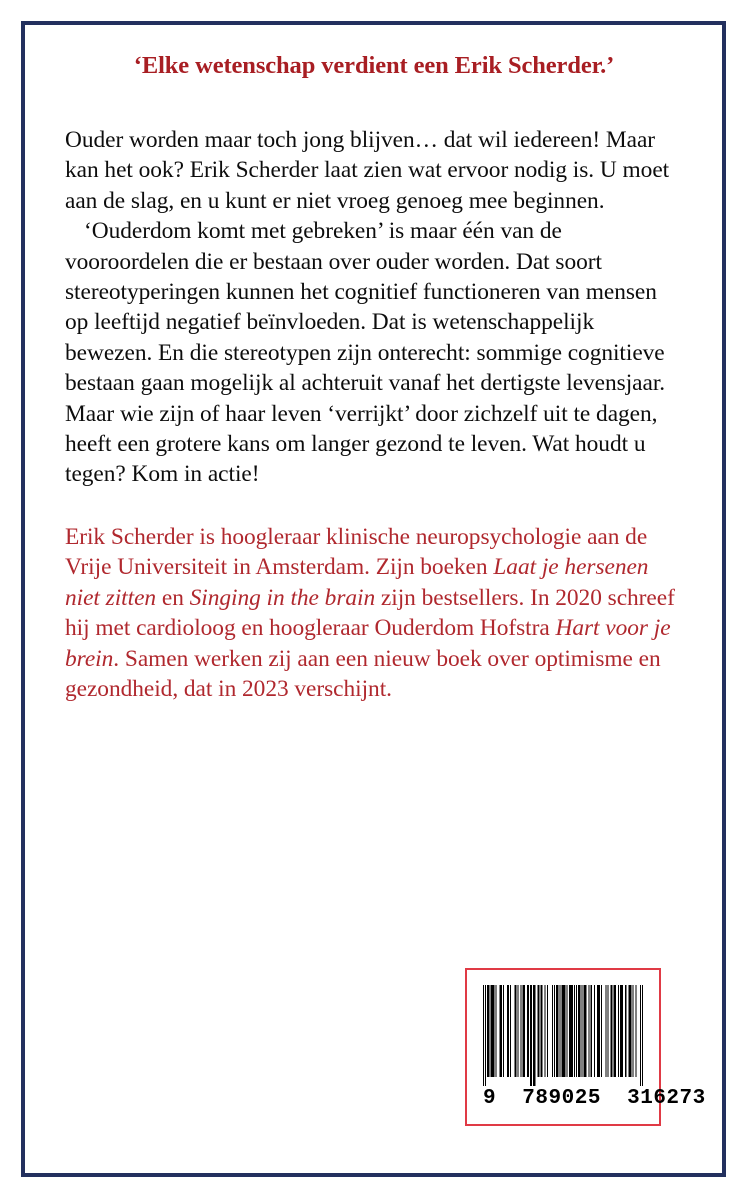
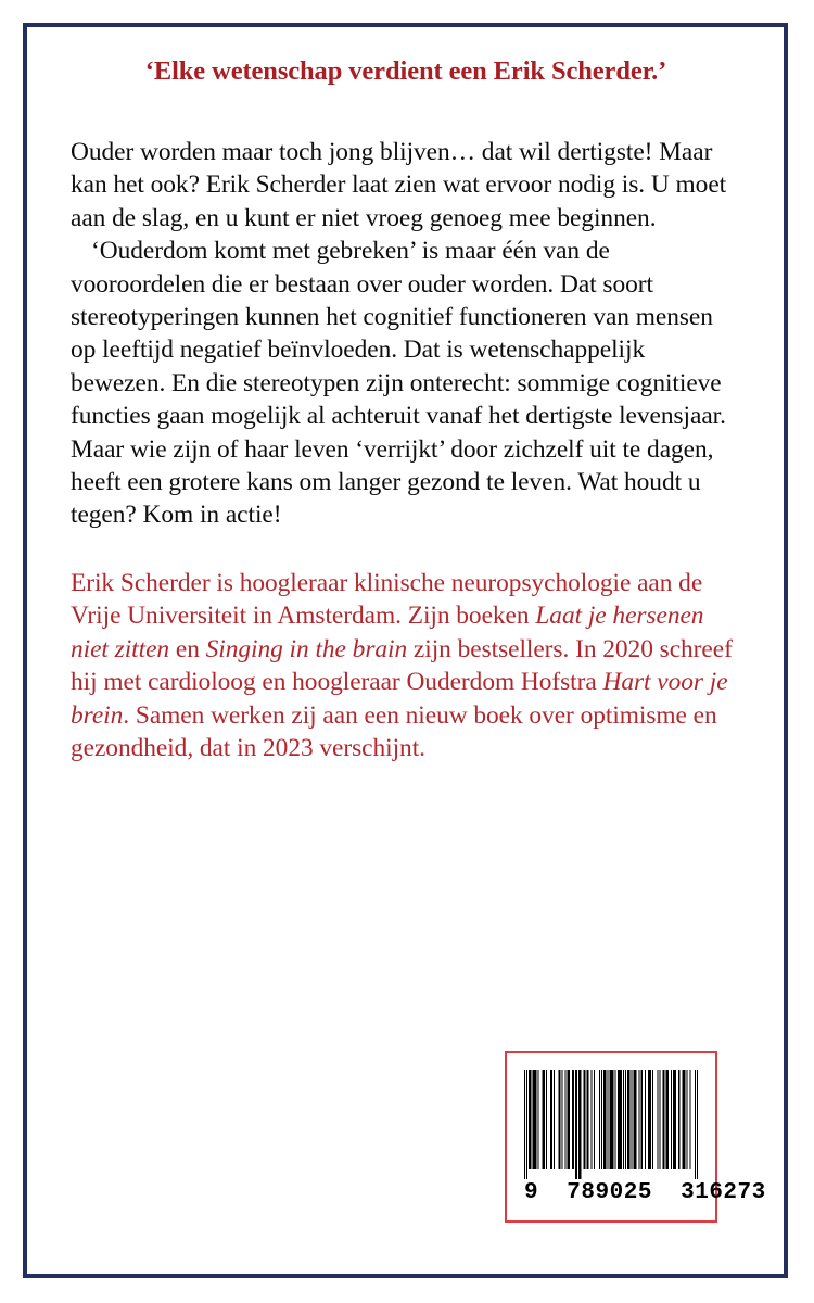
  ‘Elke wetenschap verdient een Erik Scherder.’
- Ouder worden maar toch jong blijven… dat wil iedereen! Maar kan het ook? Erik Scherder laat zien wat ervoor nodig is. U moet aan de slag, en u kunt er niet vroeg genoeg mee beginnen.
+ Ouder worden maar toch jong blijven… dat wil dertigste! Maar kan het ook? Erik Scherder laat zien wat ervoor nodig is. U moet aan de slag, en u kunt er niet vroeg genoeg mee beginnen.
- ‘Ouderdom komt met gebreken’ is maar één van de vooroordelen die er bestaan over ouder worden. Dat soort stereotyperingen kunnen het cognitief functioneren van mensen op leeftijd negatief beïnvloeden. Dat is wetenschappelijk bewezen. En die stereotypen zijn onterecht: sommige cognitieve bestaan gaan mogelijk al achteruit vanaf het dertigste levensjaar. Maar wie zijn of haar leven ‘verrijkt’ door zichzelf uit te dagen, heeft een grotere kans om langer gezond te leven. Wat houdt u tegen? Kom in actie!
+ ‘Ouderdom komt met gebreken’ is maar één van de vooroordelen die er bestaan over ouder worden. Dat soort stereotyperingen kunnen het cognitief functioneren van mensen op leeftijd negatief beïnvloeden. Dat is wetenschappelijk bewezen. En die stereotypen zijn onterecht: sommige cognitieve functies gaan mogelijk al achteruit vanaf het dertigste levensjaar. Maar wie zijn of haar leven ‘verrijkt’ door zichzelf uit te dagen, heeft een grotere kans om langer gezond te leven. Wat houdt u tegen? Kom in actie!
  Erik Scherder is hoogleraar klinische neuropsychologie aan de Vrije Universiteit in Amsterdam. Zijn boeken Laat je hersenen niet zitten en Singing in the brain zijn bestsellers. In 2020 schreef hij met cardioloog en hoogleraar Ouderdom Hofstra Hart voor je brein. Samen werken zij aan een nieuw boek over optimisme en gezondheid, dat in 2023 verschijnt.
  9 789025 316273
